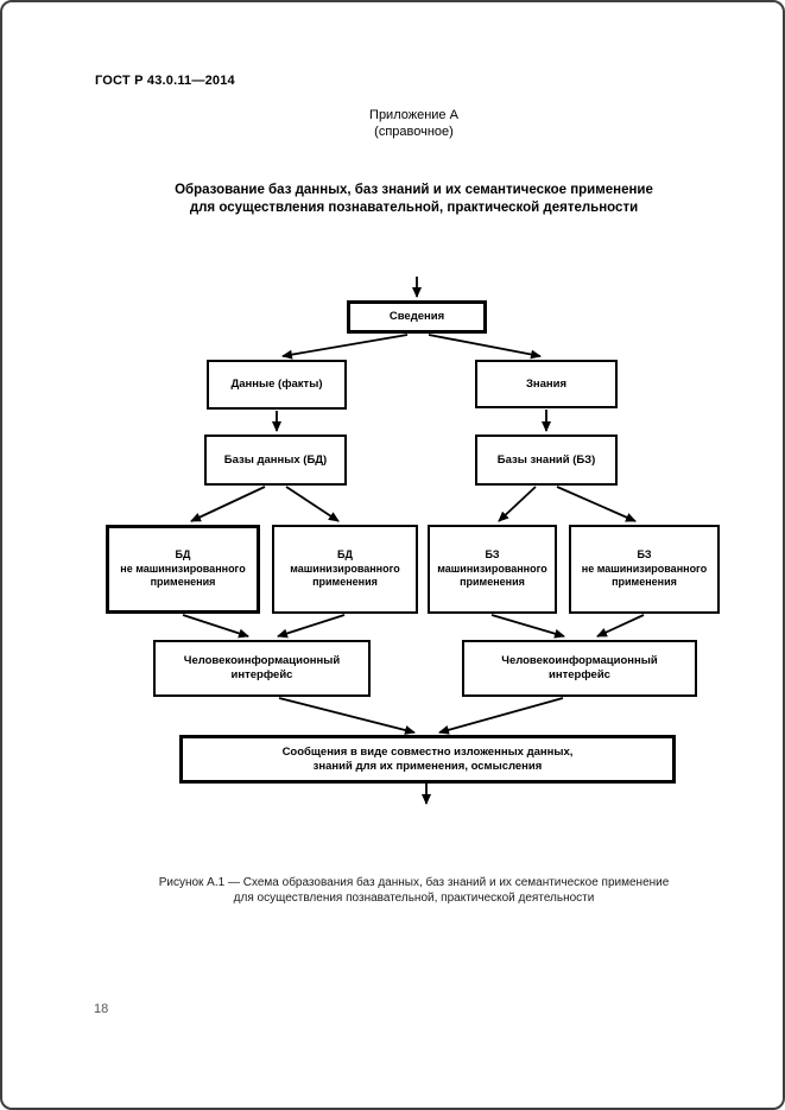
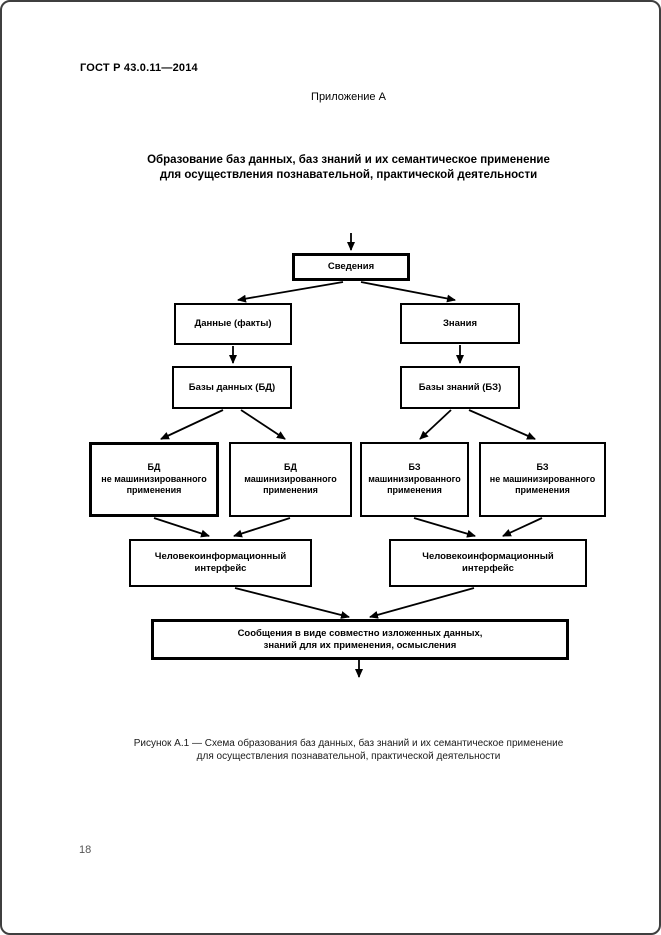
  ГОСТ Р 43.0.11—2014
  Приложение А
- (справочное)
  Образование баз данных, баз знаний и их семантическое применение
  для осуществления познавательной, практической деятельности
  Сведения
  Данные (факты)
  Знания
  Базы данных (БД)
  Базы знаний (БЗ)
  БД
  не машинизированного
  применения
  БД
  машинизированного
  применения
  БЗ
  машинизированного
  применения
  БЗ
  не машинизированного
  применения
  Человекоинформационный
  интерфейс
  Человекоинформационный
  интерфейс
  Сообщения в виде совместно изложенных данных,
  знаний для их применения, осмысления
  Рисунок А.1 — Схема образования баз данных, баз знаний и их семантическое применение
  для осуществления познавательной, практической деятельности
  18
